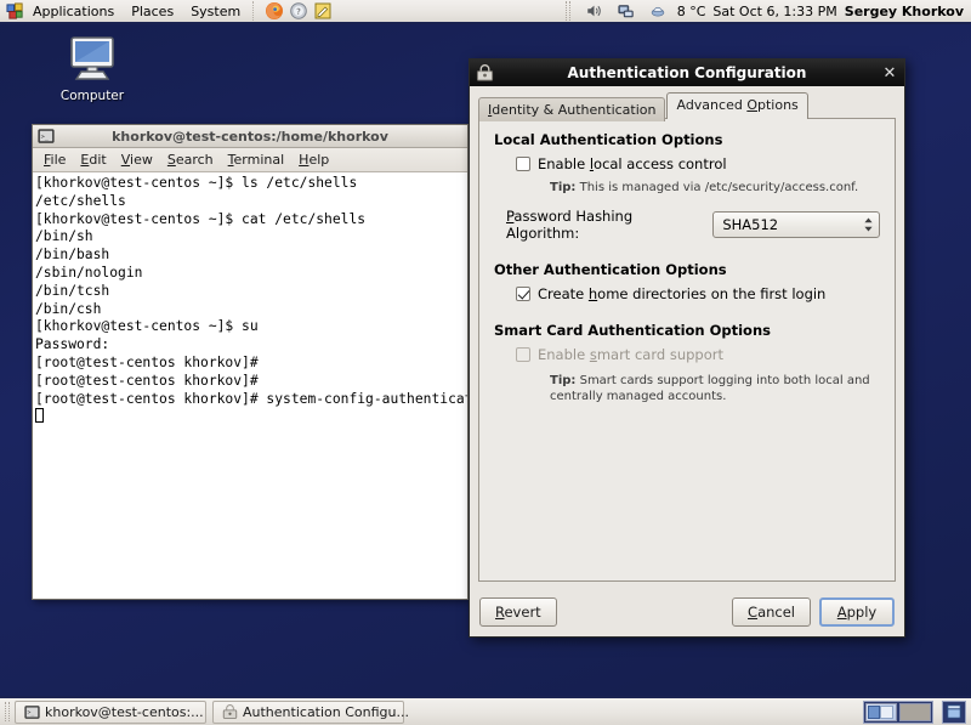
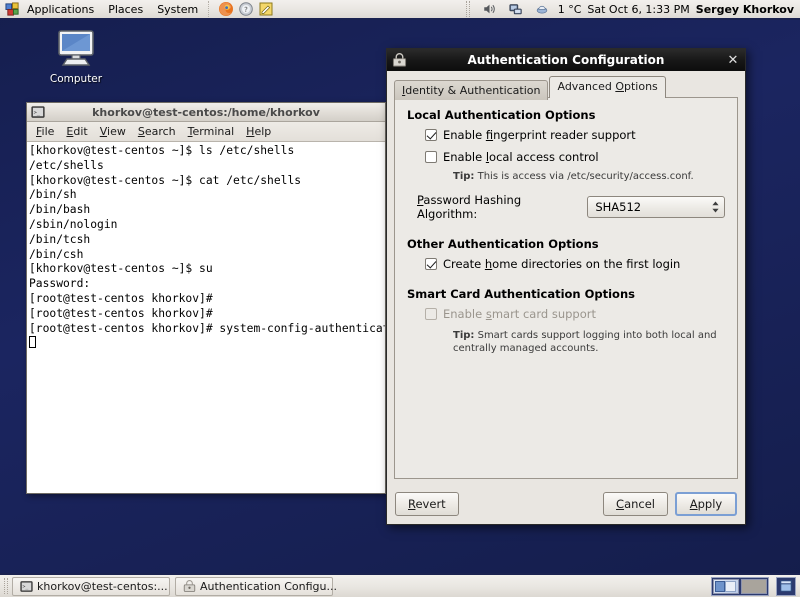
  Applications
  Places
  System
  ?
- 8 °C
+ 1 °C
  Sat Oct 6, 1:33 PM
  Sergey Khorkov
  Computer
  khorkov@test-centos:/home/khorkov
  File
  Edit
  View
  Search
  Terminal
  Help
  [khorkov@test-centos ~]$ ls /etc/shells
  /etc/shells
  [khorkov@test-centos ~]$ cat /etc/shells
  /bin/sh
  /bin/bash
  /sbin/nologin
  /bin/tcsh
  /bin/csh
  [khorkov@test-centos ~]$ su
  Password:
  [root@test-centos khorkov]#
  [root@test-centos khorkov]#
  [root@test-centos khorkov]# system-config-authentica
  Authentication Configuration
  ✕
  Identity & Authentication
  Advanced Options
  Local Authentication Options
+ Enable fingerprint reader support
  Enable local access control
- Tip: This is managed via /etc/security/access.conf.
+ Tip: This is access via /etc/security/access.conf.
  Password Hashing Algorithm:
  SHA512
  Other Authentication Options
  Create home directories on the first login
  Smart Card Authentication Options
  Enable smart card support
  Tip: Smart cards support logging into both local and centrally managed accounts.
  Revert
  Cancel
  Apply
  khorkov@test-centos:...
  Authentication Configu...
